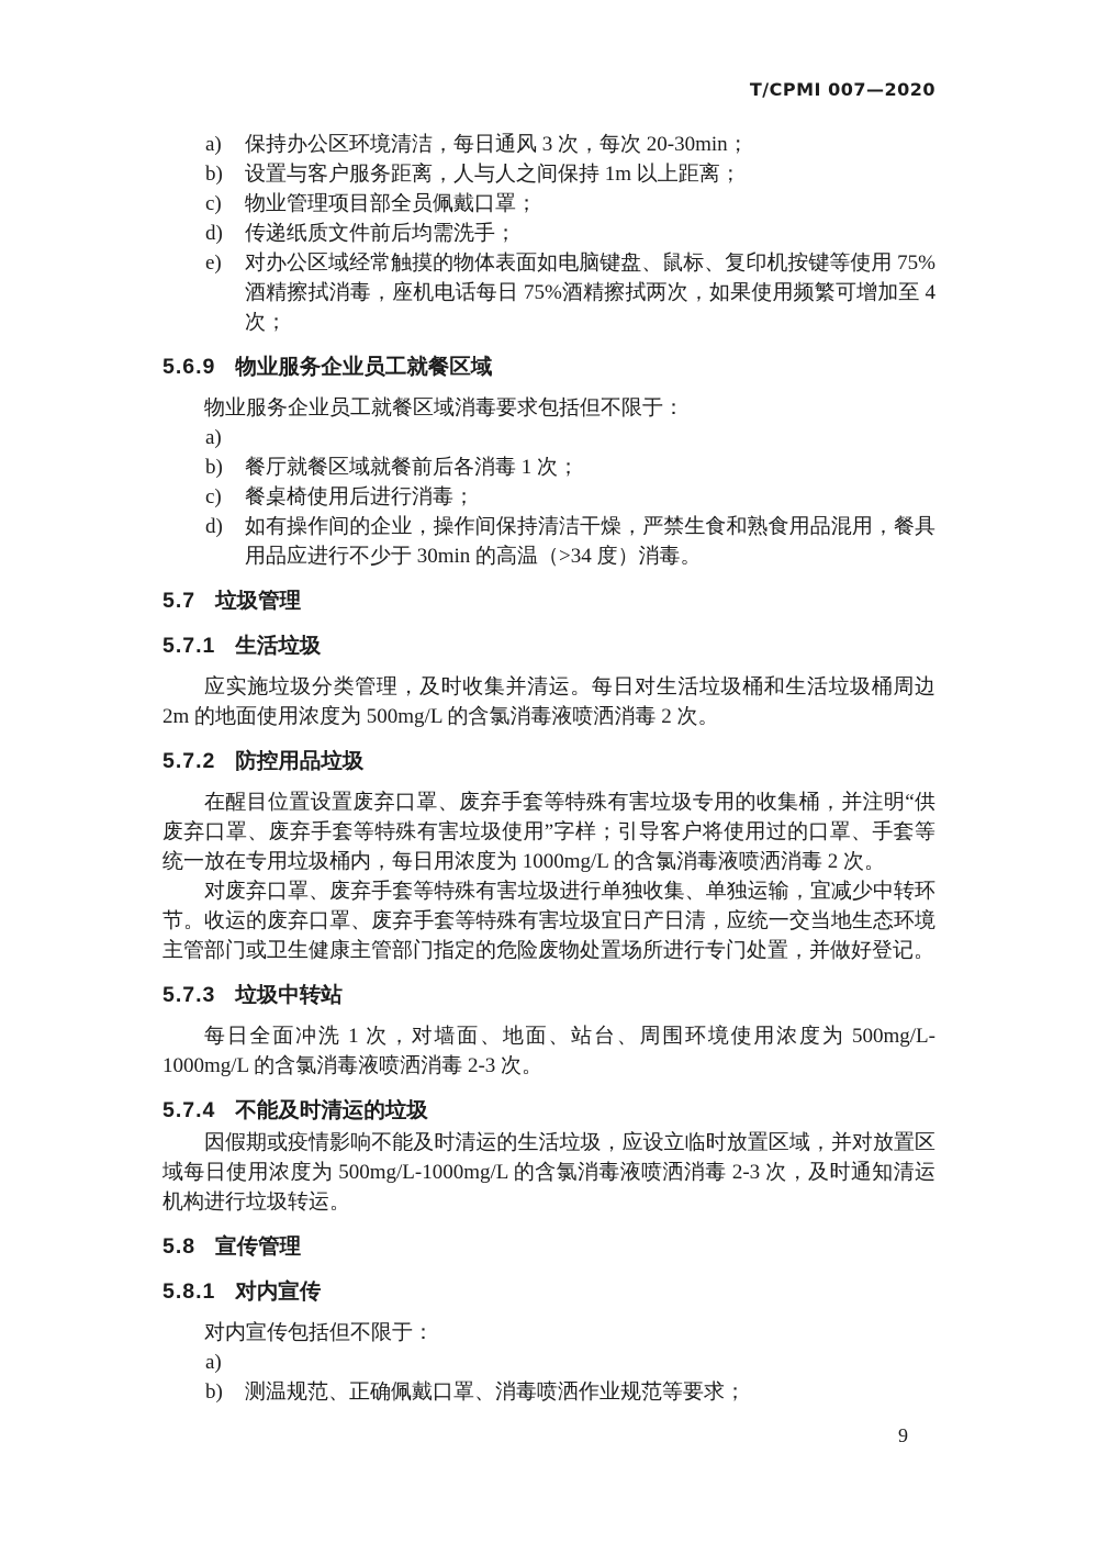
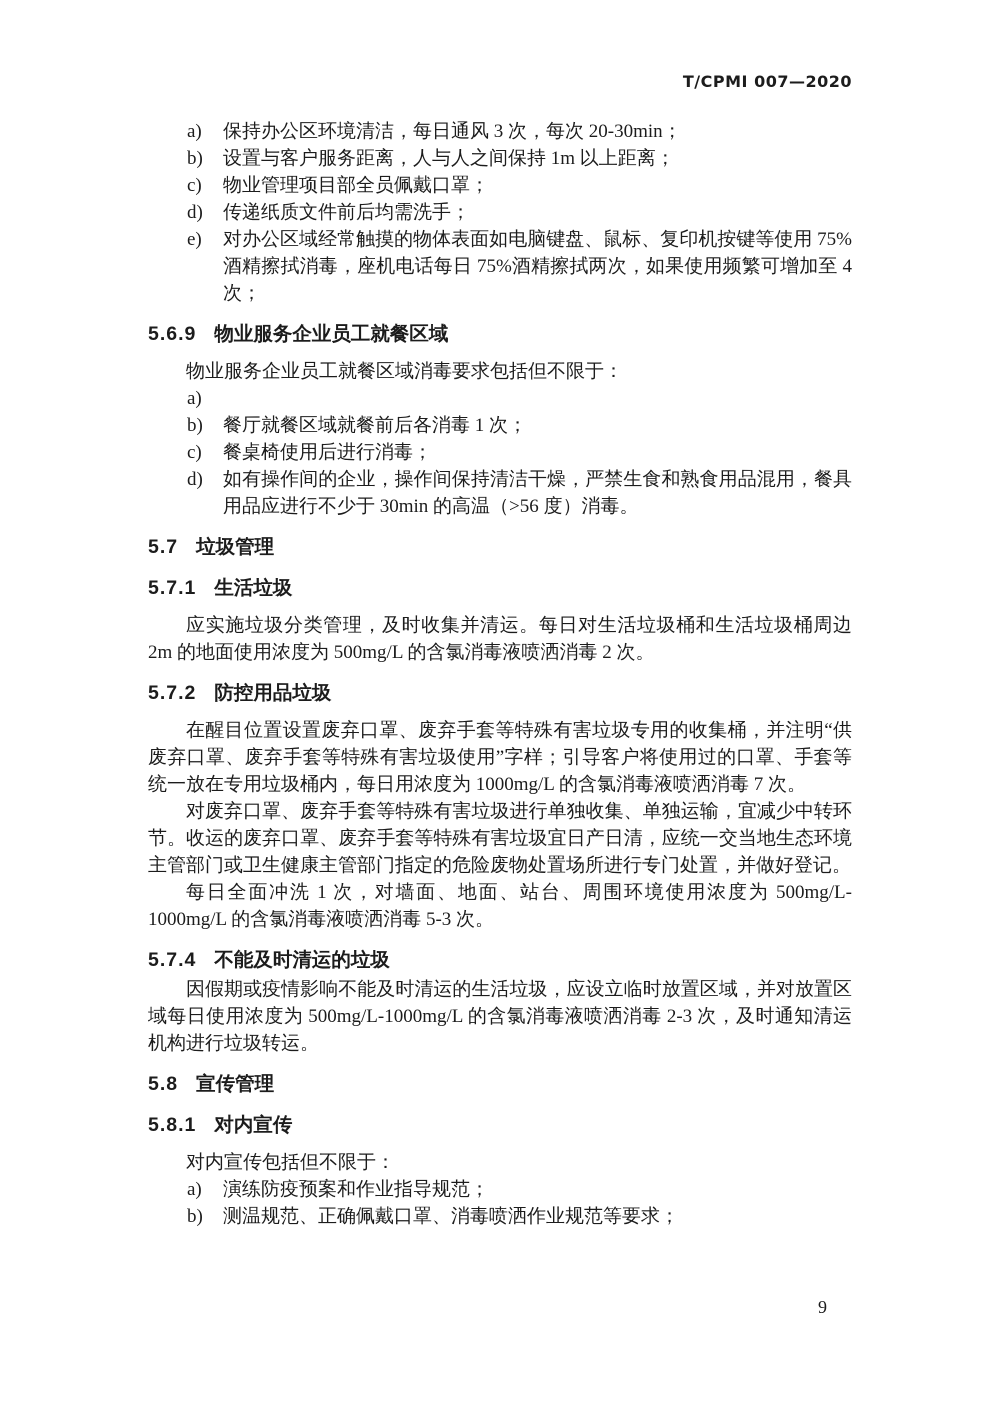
  T/CPMI 007—2020
  a)
  保持办公区环境清洁，每日通风 3 次，每次 20-30min；
  b)
  设置与客户服务距离，人与人之间保持 1m 以上距离；
  c)
  物业管理项目部全员佩戴口罩；
  d)
  传递纸质文件前后均需洗手；
  e)
  对办公区域经常触摸的物体表面如电脑键盘、鼠标、复印机按键等使用 75%酒精擦拭消毒，座机电话每日 75%酒精擦拭两次，如果使用频繁可增加至 4 次；
  5.6.9 物业服务企业员工就餐区域
  物业服务企业员工就餐区域消毒要求包括但不限于：
  a)
  b)
  餐厅就餐区域就餐前后各消毒 1 次；
  c)
  餐桌椅使用后进行消毒；
  d)
- 如有操作间的企业，操作间保持清洁干燥，严禁生食和熟食用品混用，餐具用品应进行不少于 30min 的高温（>34 度）消毒。
+ 如有操作间的企业，操作间保持清洁干燥，严禁生食和熟食用品混用，餐具用品应进行不少于 30min 的高温（>56 度）消毒。
  5.7 垃圾管理
  5.7.1 生活垃圾
  应实施垃圾分类管理，及时收集并清运。每日对生活垃圾桶和生活垃圾桶周边 2m 的地面使用浓度为 500mg/L 的含氯消毒液喷洒消毒 2 次。
  5.7.2 防控用品垃圾
- 在醒目位置设置废弃口罩、废弃手套等特殊有害垃圾专用的收集桶，并注明“供废弃口罩、废弃手套等特殊有害垃圾使用”字样；引导客户将使用过的口罩、手套等统一放在专用垃圾桶内，每日用浓度为 1000mg/L 的含氯消毒液喷洒消毒 2 次。
+ 在醒目位置设置废弃口罩、废弃手套等特殊有害垃圾专用的收集桶，并注明“供废弃口罩、废弃手套等特殊有害垃圾使用”字样；引导客户将使用过的口罩、手套等统一放在专用垃圾桶内，每日用浓度为 1000mg/L 的含氯消毒液喷洒消毒 7 次。
  对废弃口罩、废弃手套等特殊有害垃圾进行单独收集、单独运输，宜减少中转环节。收运的废弃口罩、废弃手套等特殊有害垃圾宜日产日清，应统一交当地生态环境主管部门或卫生健康主管部门指定的危险废物处置场所进行专门处置，并做好登记。
- 5.7.3 垃圾中转站
- 每日全面冲洗 1 次，对墙面、地面、站台、周围环境使用浓度为 500mg/L-1000mg/L 的含氯消毒液喷洒消毒 2-3 次。
+ 每日全面冲洗 1 次，对墙面、地面、站台、周围环境使用浓度为 500mg/L-1000mg/L 的含氯消毒液喷洒消毒 5-3 次。
  5.7.4 不能及时清运的垃圾
  因假期或疫情影响不能及时清运的生活垃圾，应设立临时放置区域，并对放置区域每日使用浓度为 500mg/L-1000mg/L 的含氯消毒液喷洒消毒 2-3 次，及时通知清运机构进行垃圾转运。
  5.8 宣传管理
  5.8.1 对内宣传
  对内宣传包括但不限于：
  a)
+ 演练防疫预案和作业指导规范；
  b)
  测温规范、正确佩戴口罩、消毒喷洒作业规范等要求；
  9
